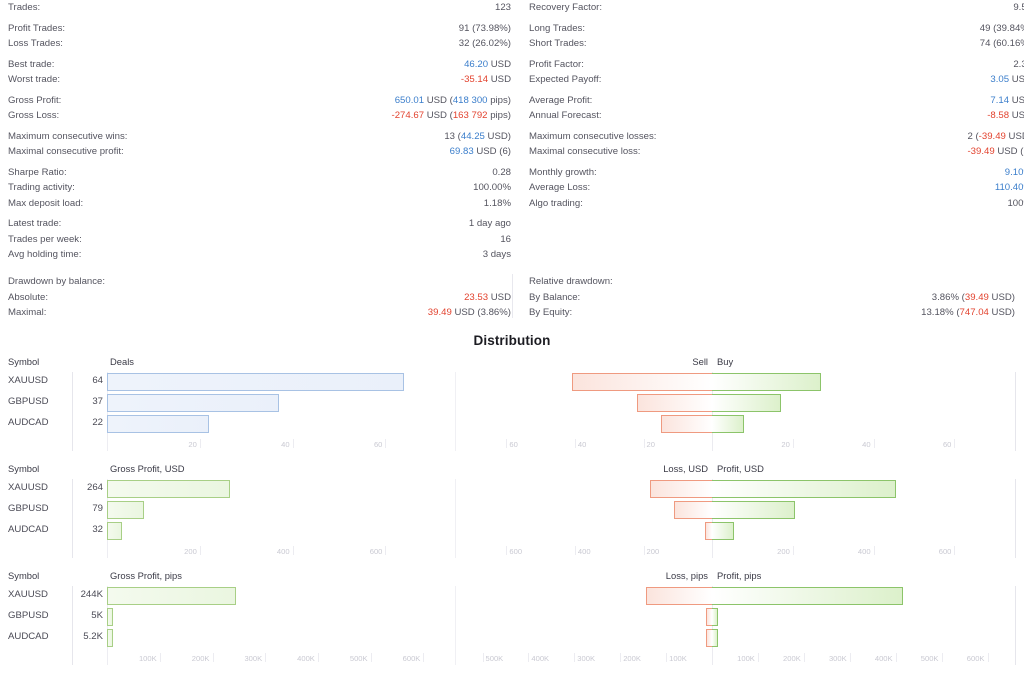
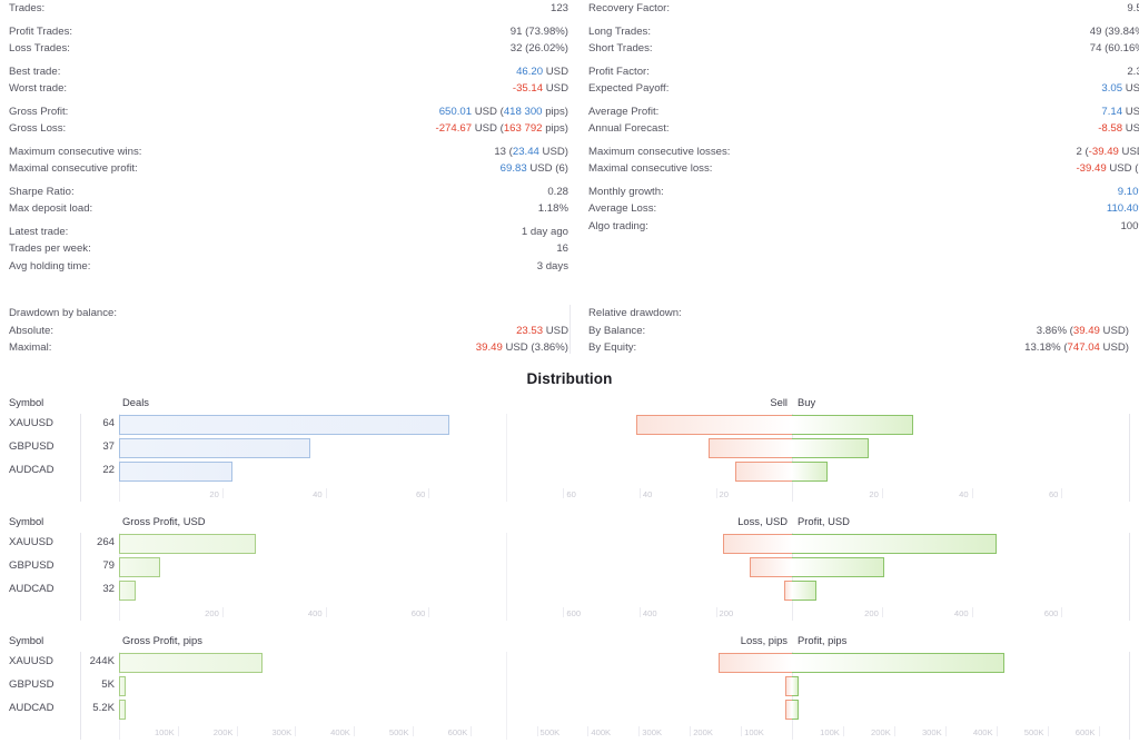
  Trades:
  123
  Profit Trades:
  91 (73.98%)
  Loss Trades:
  32 (26.02%)
  Best trade:
  46.20 USD
  Worst trade:
  -35.14 USD
  Gross Profit:
  650.01 USD (418 300 pips)
  Gross Loss:
  -274.67 USD (163 792 pips)
  Maximum consecutive wins:
- 13 (44.25 USD)
+ 13 (23.44 USD)
  Maximal consecutive profit:
  69.83 USD (6)
  Sharpe Ratio:
  0.28
- Trading activity:
- 100.00%
  Max deposit load:
  1.18%
  Latest trade:
  1 day ago
  Trades per week:
  16
  Avg holding time:
  3 days
  Recovery Factor:
  Long Trades:
  49 (39.84
  Short Trades:
  74 (60.16
  Profit Factor:
  Expected Payoff:
  3.05 US
  Average Profit:
  7.14 US
  Annual Forecast:
  -8.58 US
  Maximum consecutive losses:
  2 (-39.49 US
  Maximal consecutive loss:
  -39.49 USD (
  Monthly growth:
  9.10
  Average Loss:
  110.40
  Algo trading:
  100
  Drawdown by balance:
  Absolute:
  23.53 USD
  Maximal:
  39.49 USD (3.86%)
  Relative drawdown:
  By Balance:
  3.86% (39.49 USD)
  By Equity:
  13.18% (747.04 USD)
  Distribution
  Symbol
  Deals
  Sell
  Buy
  XAUUSD
  64
  GBPUSD
  37
  AUDCAD
  22
  20
  40
  60
  60
  40
  20
  20
  40
  60
  Symbol
  Gross Profit, USD
  Loss, USD
  Profit, USD
  XAUUSD
  264
  GBPUSD
  79
  AUDCAD
  32
  200
  400
  600
  600
  400
  200
  200
  400
  600
  Symbol
  Gross Profit, pips
  Loss, pips
  Profit, pips
  XAUUSD
  244K
  GBPUSD
  5K
  AUDCAD
  5.2K
  100K
  200K
  300K
  400K
  500K
  600K
  500K
  400K
  300K
  200K
  100K
  100K
  200K
  300K
  400K
  500K
  600K
